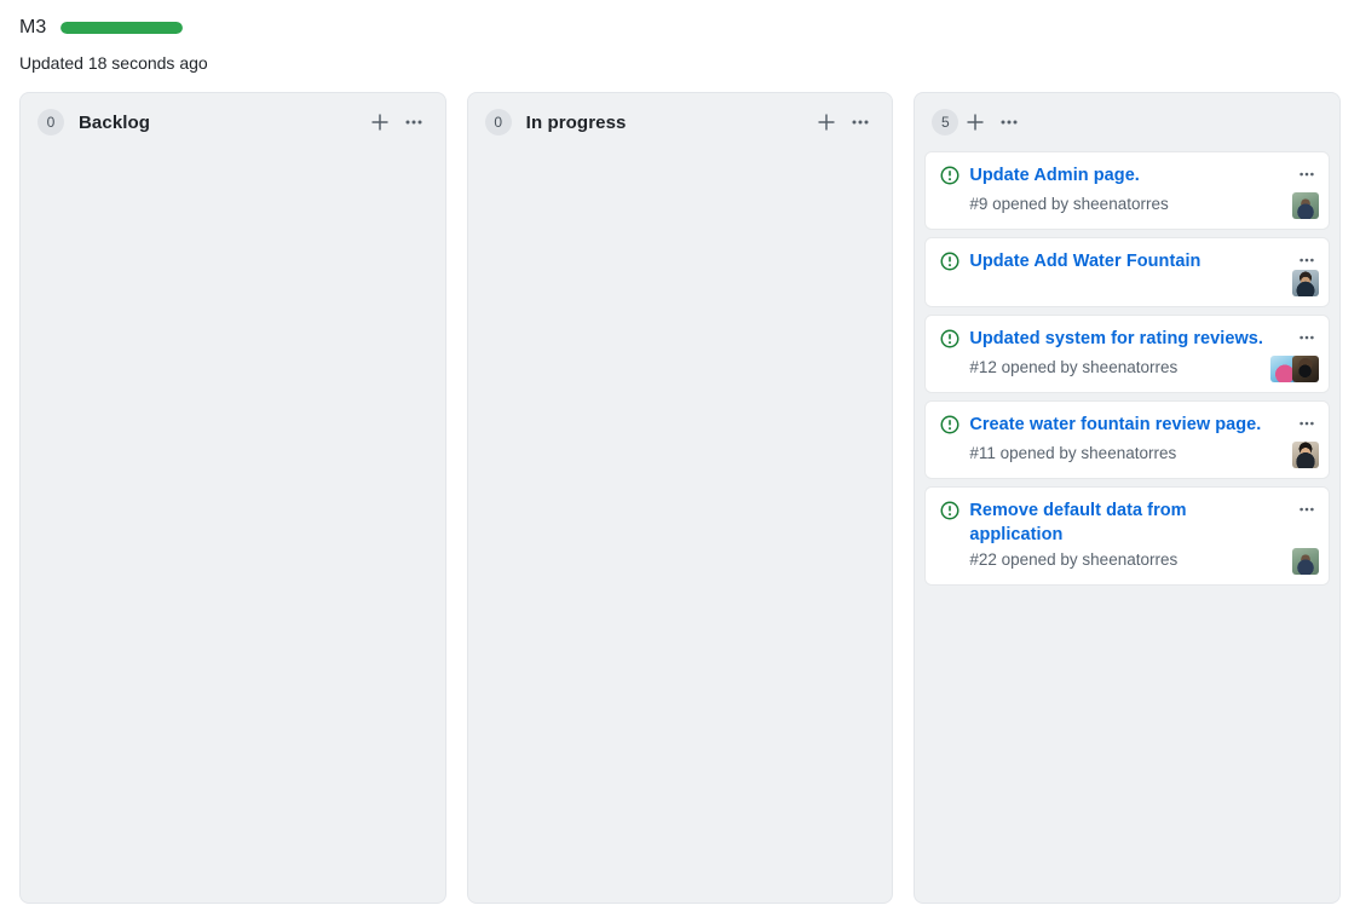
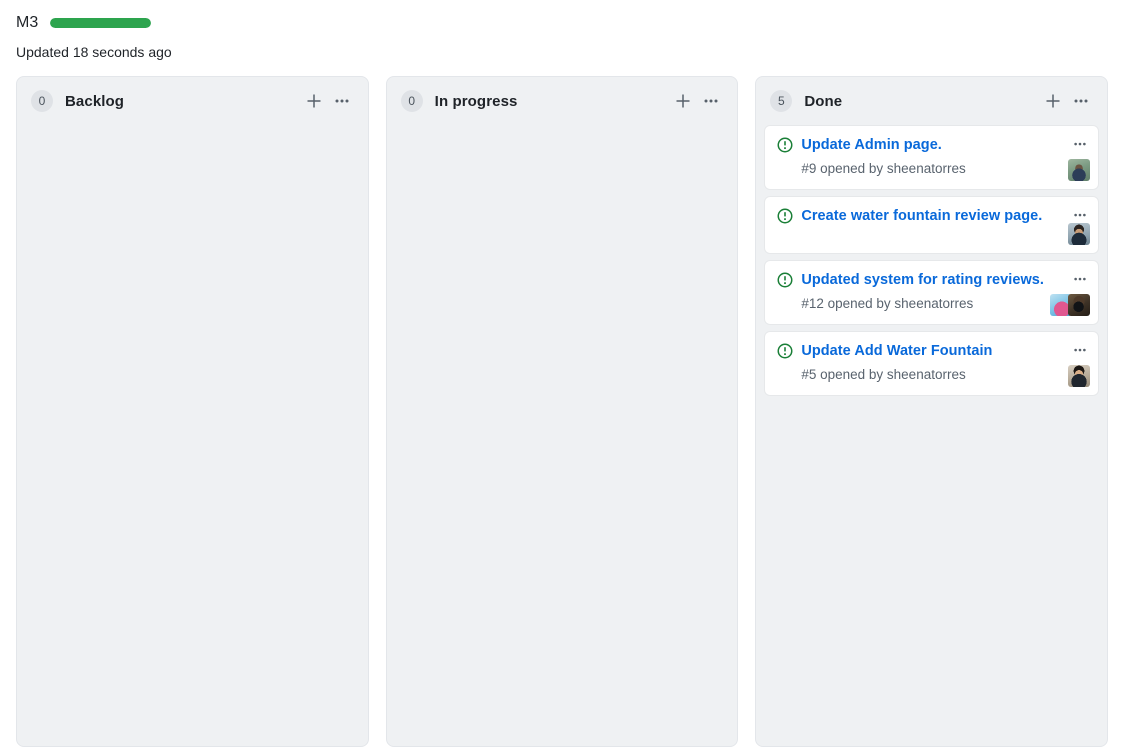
  M3
  Updated 18 seconds ago
  0
  Backlog
  0
  In progress
  5
+ Done
  Update Admin page.
  #9 opened by sheenatorres
- Update Add Water Fountain
+ Create water fountain review page.
  Updated system for rating reviews.
  #12 opened by sheenatorres
- Create water fountain review page.
+ Update Add Water Fountain
- #11 opened by sheenatorres
+ #5 opened by sheenatorres
- Remove default data from application
- #22 opened by sheenatorres
